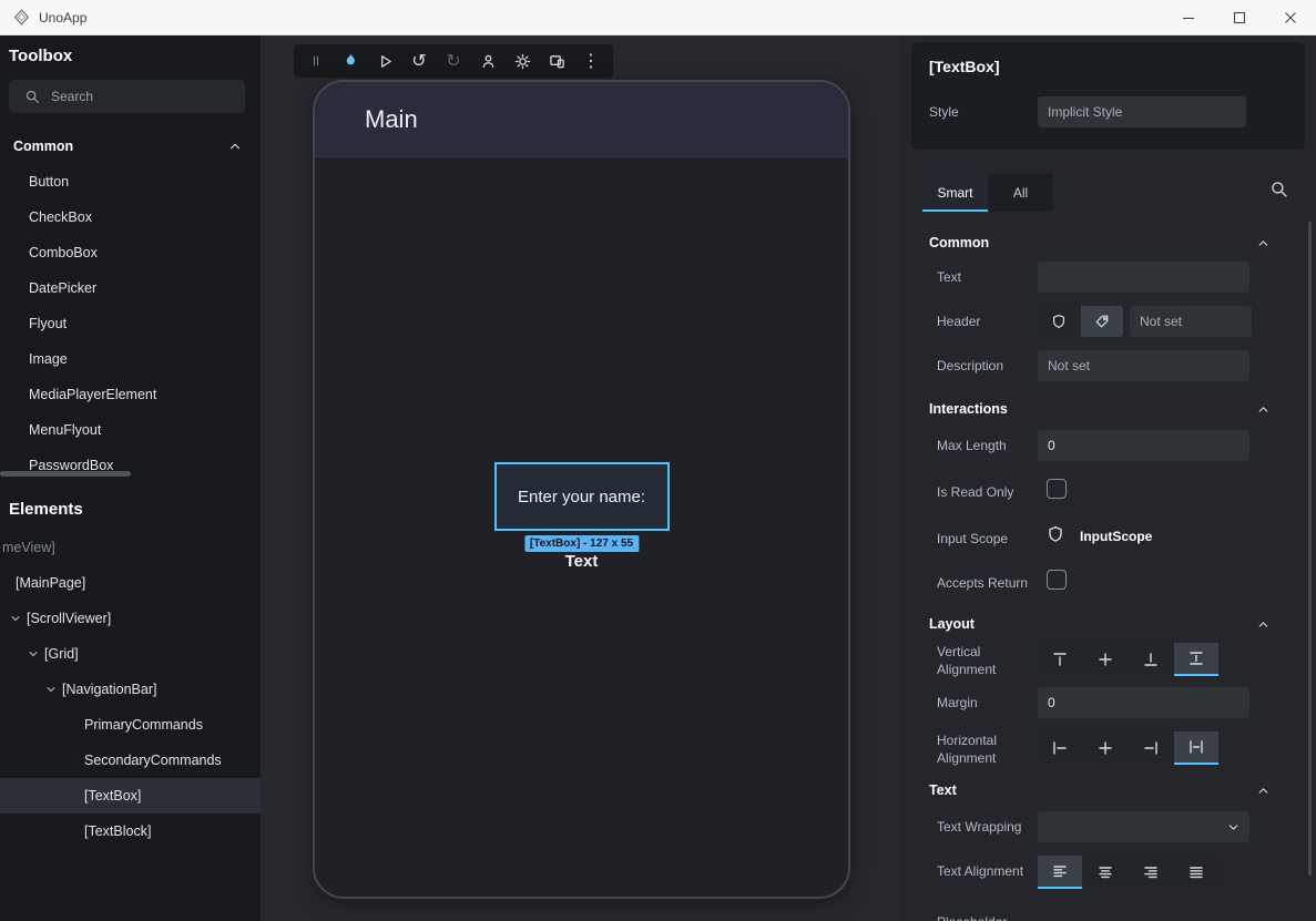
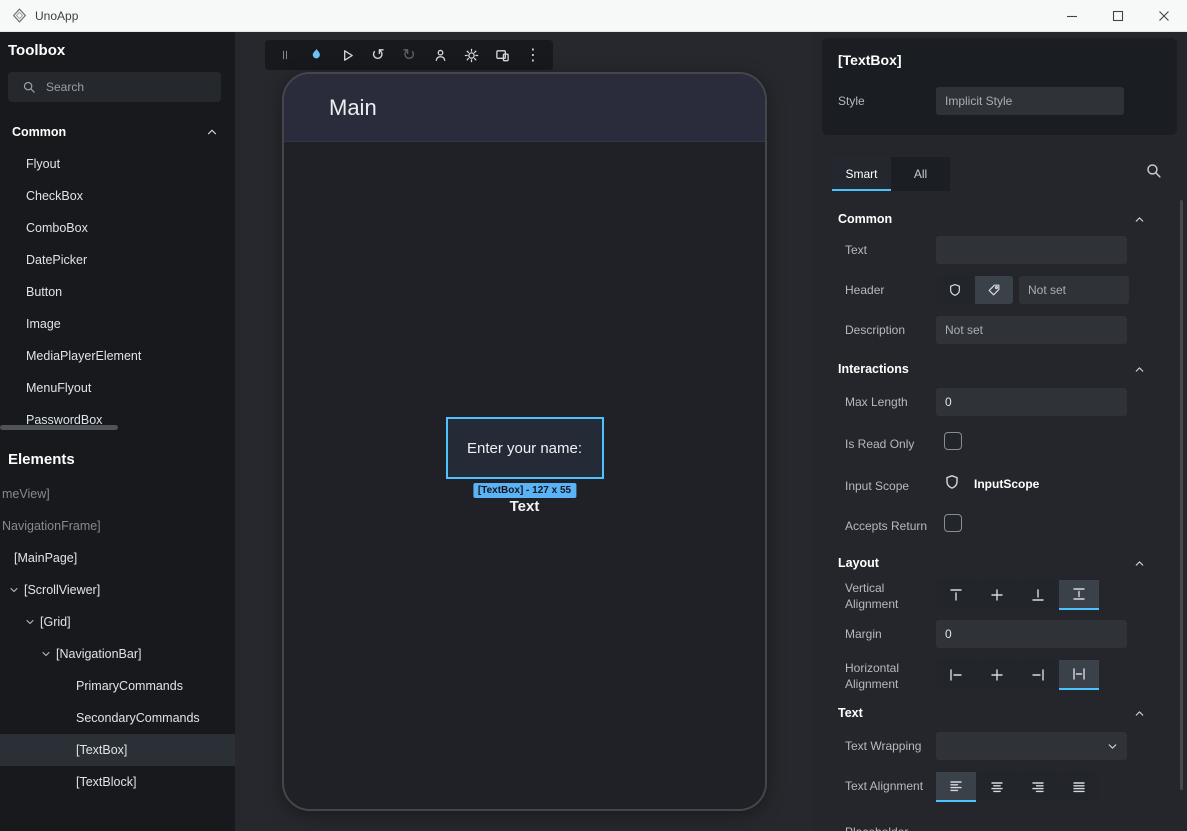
  UnoApp
  Toolbox
  Search
  Common
- Button
+ Flyout
  CheckBox
  ComboBox
  DatePicker
- Flyout
+ Button
  Image
  MediaPlayerElement
  MenuFlyout
  PasswordBox
  Elements
  meView]
+ NavigationFrame]
  [MainPage]
  [ScrollViewer]
  [Grid]
  [NavigationBar]
  PrimaryCommands
  SecondaryCommands
  [TextBox]
  [TextBlock]
  ↺
  ↻
  ⋮
  Main
  Enter your name:
  [TextBox] - 127 x 55
  Text
  [TextBox]
  Style
  Implicit Style
  Smart
  All
  Common
  Text
  Header
  Not set
  Description
  Not set
  Interactions
  Max Length
  0
  Is Read Only
  Input Scope
  InputScope
  Accepts Return
  Layout
  Vertical Alignment
  Margin
  0
  Horizontal Alignment
  Text
  Text Wrapping
  Text Alignment
